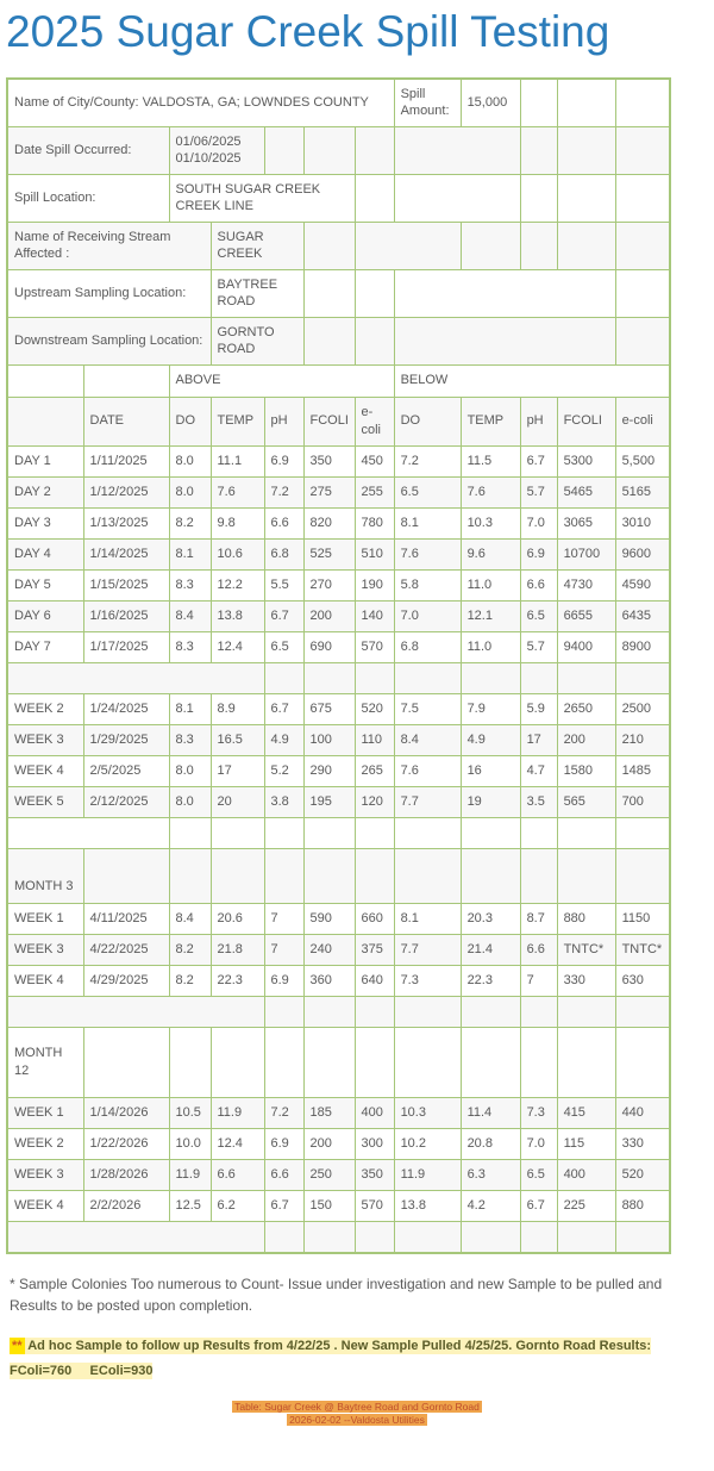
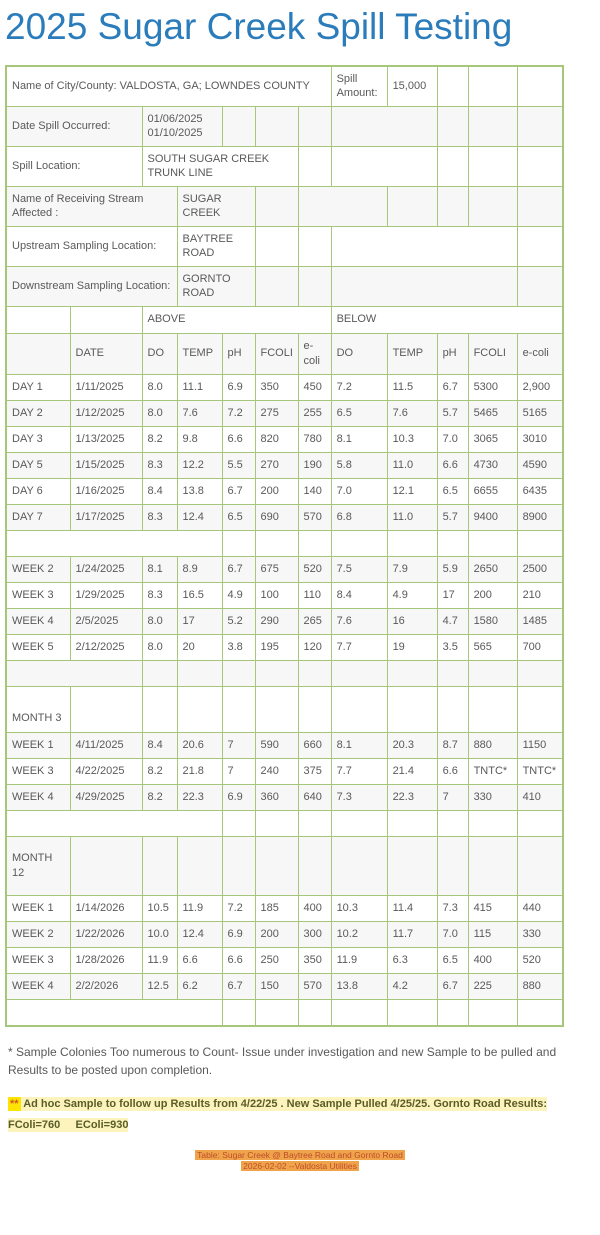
  2025 Sugar Creek Spill Testing
  Name of City/County: VALDOSTA, GA; LOWNDES COUNTY	Spill Amount:	15,000
  Date Spill Occurred:	01/06/2025 01/10/2025
- Spill Location:	SOUTH SUGAR CREEK CREEK LINE
+ Spill Location:	SOUTH SUGAR CREEK TRUNK LINE
  Name of Receiving Stream Affected :	SUGAR CREEK
  Upstream Sampling Location:	BAYTREE ROAD
  Downstream Sampling Location:	GORNTO ROAD
  		ABOVE	BELOW
  	DATE	DO	TEMP	pH	FCOLI	e-coli	DO	TEMP	pH	FCOLI	e-coli
- DAY 1	1/11/2025	8.0	11.1	6.9	350	450	7.2	11.5	6.7	5300	5,500
+ DAY 1	1/11/2025	8.0	11.1	6.9	350	450	7.2	11.5	6.7	5300	2,900
  DAY 2	1/12/2025	8.0	7.6	7.2	275	255	6.5	7.6	5.7	5465	5165
  DAY 3	1/13/2025	8.2	9.8	6.6	820	780	8.1	10.3	7.0	3065	3010
- DAY 4	1/14/2025	8.1	10.6	6.8	525	510	7.6	9.6	6.9	10700	9600
  DAY 5	1/15/2025	8.3	12.2	5.5	270	190	5.8	11.0	6.6	4730	4590
  DAY 6	1/16/2025	8.4	13.8	6.7	200	140	7.0	12.1	6.5	6655	6435
  DAY 7	1/17/2025	8.3	12.4	6.5	690	570	6.8	11.0	5.7	9400	8900
  WEEK 2	1/24/2025	8.1	8.9	6.7	675	520	7.5	7.9	5.9	2650	2500
  WEEK 3	1/29/2025	8.3	16.5	4.9	100	110	8.4	4.9	17	200	210
  WEEK 4	2/5/2025	8.0	17	5.2	290	265	7.6	16	4.7	1580	1485
  WEEK 5	2/12/2025	8.0	20	3.8	195	120	7.7	19	3.5	565	700
  MONTH 3
  WEEK 1	4/11/2025	8.4	20.6	7	590	660	8.1	20.3	8.7	880	1150
  WEEK 3	4/22/2025	8.2	21.8	7	240	375	7.7	21.4	6.6	TNTC*	TNTC*
- WEEK 4	4/29/2025	8.2	22.3	6.9	360	640	7.3	22.3	7	330	630
+ WEEK 4	4/29/2025	8.2	22.3	6.9	360	640	7.3	22.3	7	330	410
  MONTH 12
  WEEK 1	1/14/2026	10.5	11.9	7.2	185	400	10.3	11.4	7.3	415	440
- WEEK 2	1/22/2026	10.0	12.4	6.9	200	300	10.2	20.8	7.0	115	330
+ WEEK 2	1/22/2026	10.0	12.4	6.9	200	300	10.2	11.7	7.0	115	330
  WEEK 3	1/28/2026	11.9	6.6	6.6	250	350	11.9	6.3	6.5	400	520
  WEEK 4	2/2/2026	12.5	6.2	6.7	150	570	13.8	4.2	6.7	225	880
  * Sample Colonies Too numerous to Count- Issue under investigation and new Sample to be pulled and Results to be posted upon completion.
  ** Ad hoc Sample to follow up Results from 4/22/25 . New Sample Pulled 4/25/25. Gornto Road Results:
  FColi=760 EColi=930
  Table: Sugar Creek @ Baytree Road and Gornto Road
  2026-02-02 --Valdosta Utilities
